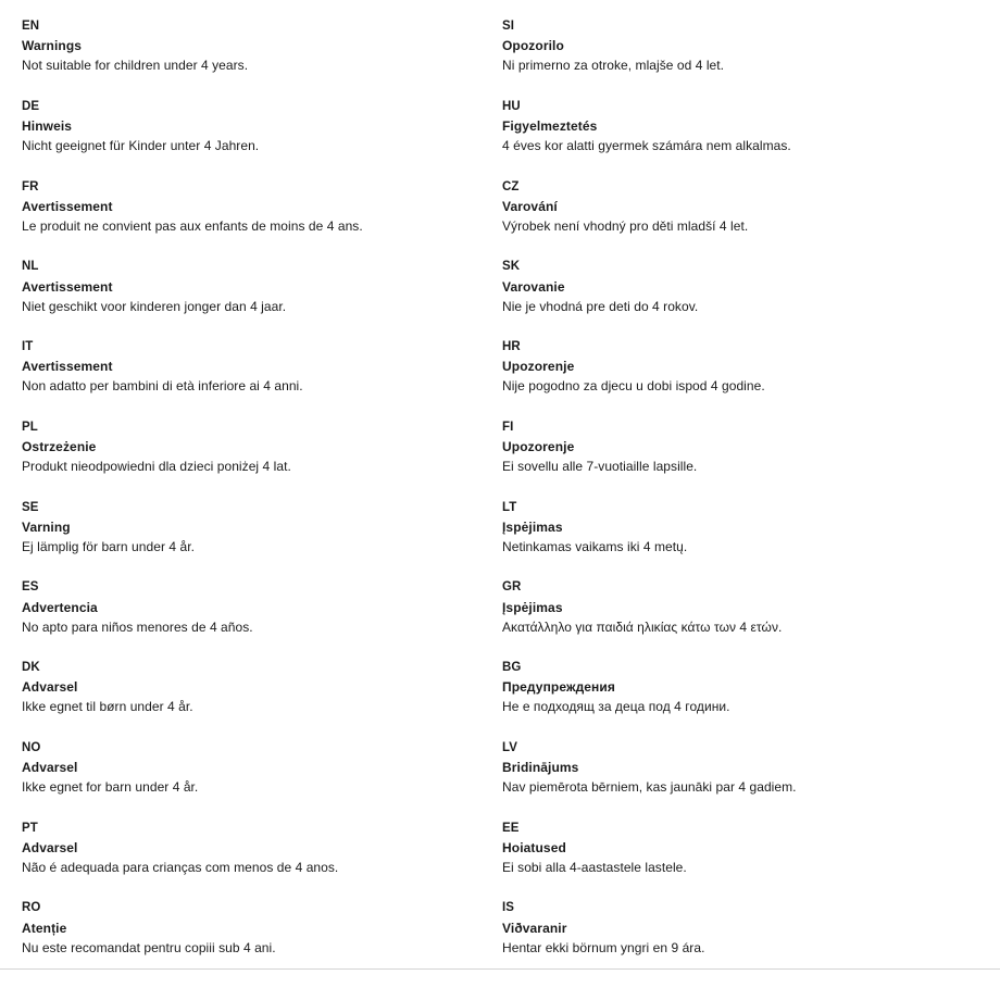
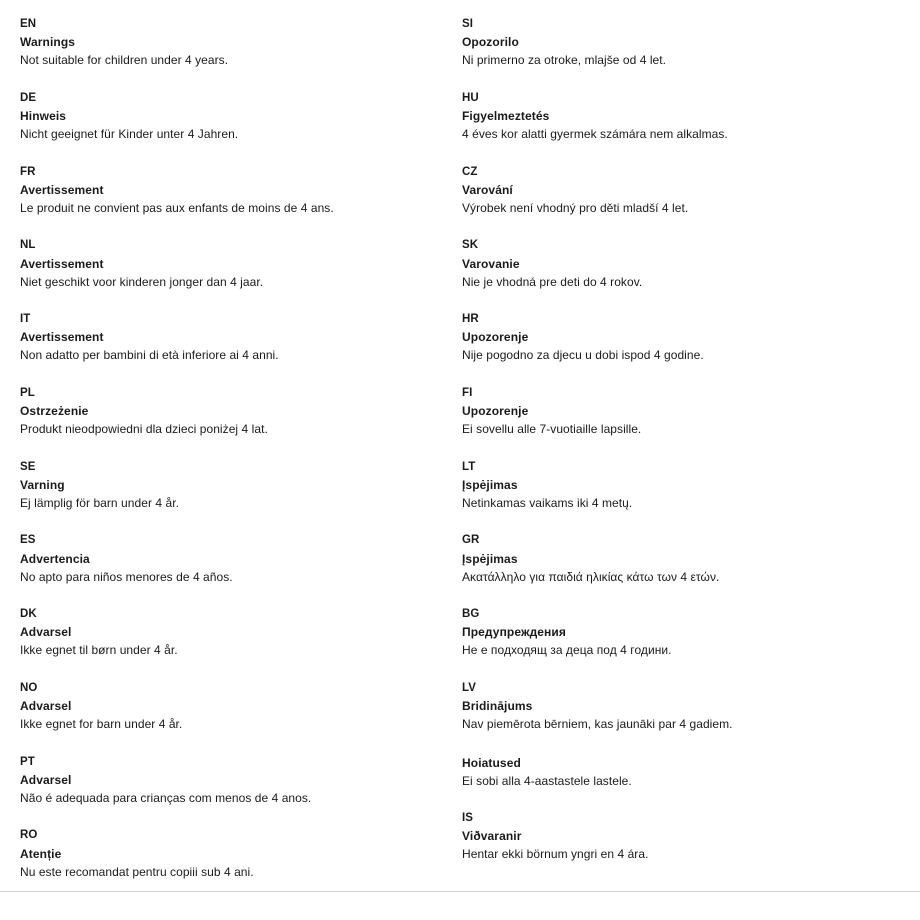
  EN
  Warnings
  Not suitable for children under 4 years.
  DE
  Hinweis
  Nicht geeignet für Kinder unter 4 Jahren.
  FR
  Avertissement
  Le produit ne convient pas aux enfants de moins de 4 ans.
  NL
  Avertissement
  Niet geschikt voor kinderen jonger dan 4 jaar.
  IT
  Avertissement
  Non adatto per bambini di età inferiore ai 4 anni.
  PL
  Ostrzeżenie
  Produkt nieodpowiedni dla dzieci poniżej 4 lat.
  SE
  Varning
  Ej lämplig för barn under 4 år.
  ES
  Advertencia
  No apto para niños menores de 4 años.
  DK
  Advarsel
  Ikke egnet til børn under 4 år.
  NO
  Advarsel
  Ikke egnet for barn under 4 år.
  PT
  Advarsel
  Não é adequada para crianças com menos de 4 anos.
  RO
  Atenție
  Nu este recomandat pentru copiii sub 4 ani.
  SI
  Opozorilo
  Ni primerno za otroke, mlajše od 4 let.
  HU
  Figyelmeztetés
  4 éves kor alatti gyermek számára nem alkalmas.
  CZ
  Varování
  Výrobek není vhodný pro děti mladší 4 let.
  SK
  Varovanie
  Nie je vhodná pre deti do 4 rokov.
  HR
  Upozorenje
  Nije pogodno za djecu u dobi ispod 4 godine.
  FI
  Upozorenje
  Ei sovellu alle 7-vuotiaille lapsille.
  LT
  Įspėjimas
  Netinkamas vaikams iki 4 metų.
  GR
  Įspėjimas
  Ακατάλληλο για παιδιά ηλικίας κάτω των 4 ετών.
  BG
  Предупреждения
  Не е подходящ за деца под 4 години.
  LV
  Bridinājums
  Nav piemērota bērniem, kas jaunāki par 4 gadiem.
- EE
  Hoiatused
  Ei sobi alla 4-aastastele lastele.
  IS
  Viðvaranir
- Hentar ekki börnum yngri en 9 ára.
+ Hentar ekki börnum yngri en 4 ára.
